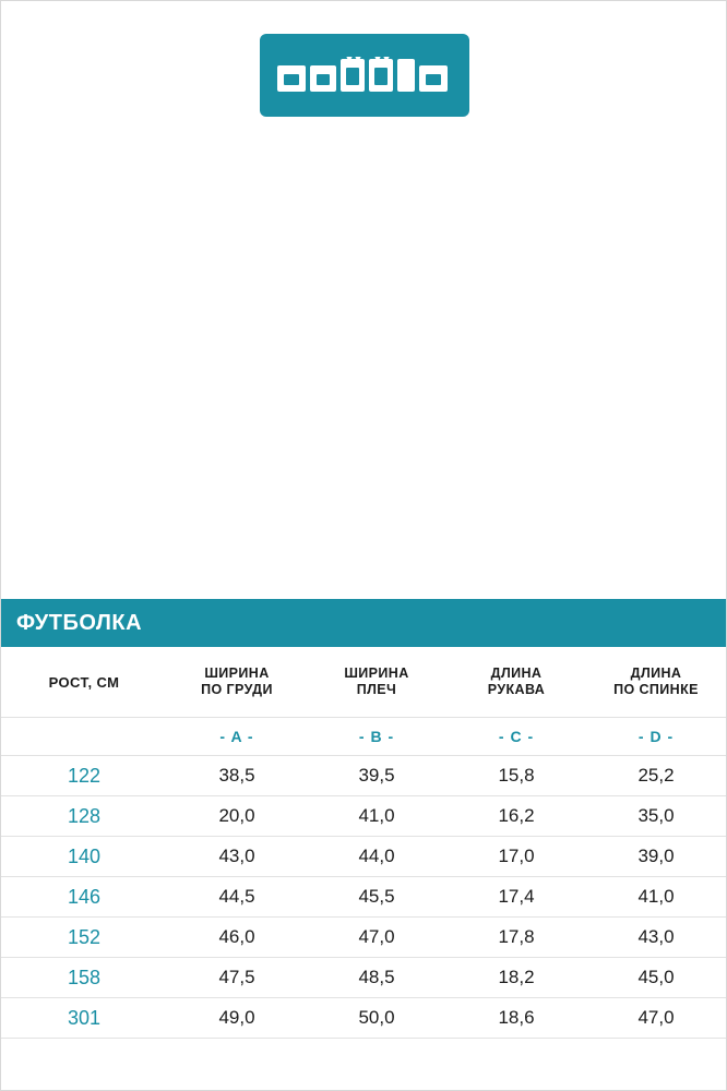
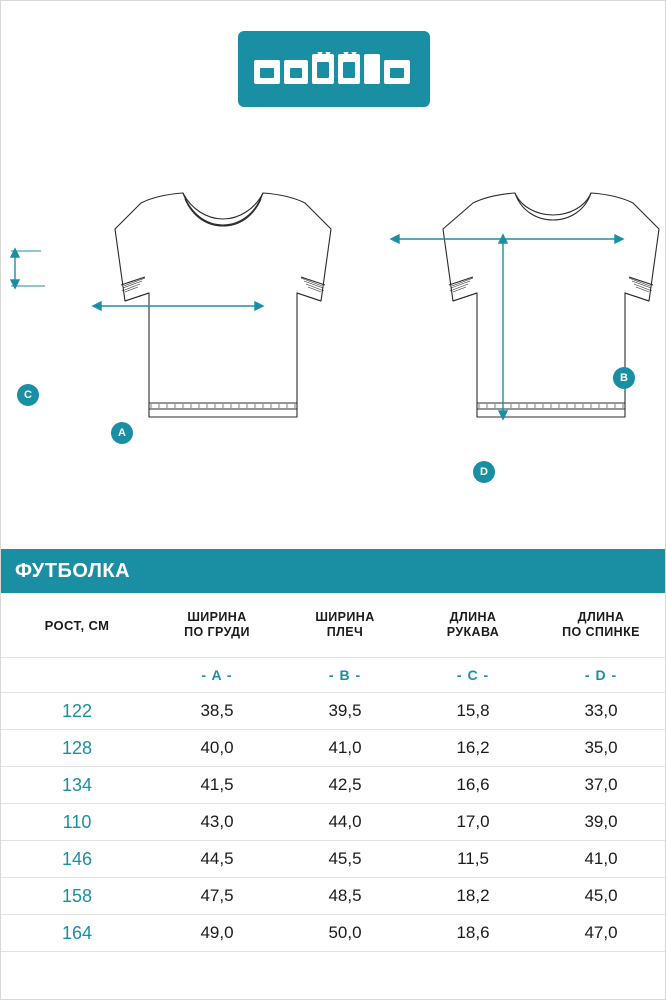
+ A
+ B
+ C
+ D
  ФУТБОЛКА
  РОСТ, СМ	ШИРИНА ПО ГРУДИ	ШИРИНА ПЛЕЧ	ДЛИНА РУКАВА	ДЛИНА ПО СПИНКЕ
  	- A -	- B -	- C -	- D -
- 122	38,5	39,5	15,8	25,2
+ 122	38,5	39,5	15,8	33,0
- 128	20,0	41,0	16,2	35,0
+ 128	40,0	41,0	16,2	35,0
+ 134	41,5	42,5	16,6	37,0
- 140	43,0	44,0	17,0	39,0
+ 110	43,0	44,0	17,0	39,0
- 146	44,5	45,5	17,4	41,0
+ 146	44,5	45,5	11,5	41,0
- 152	46,0	47,0	17,8	43,0
  158	47,5	48,5	18,2	45,0
- 301	49,0	50,0	18,6	47,0
+ 164	49,0	50,0	18,6	47,0
